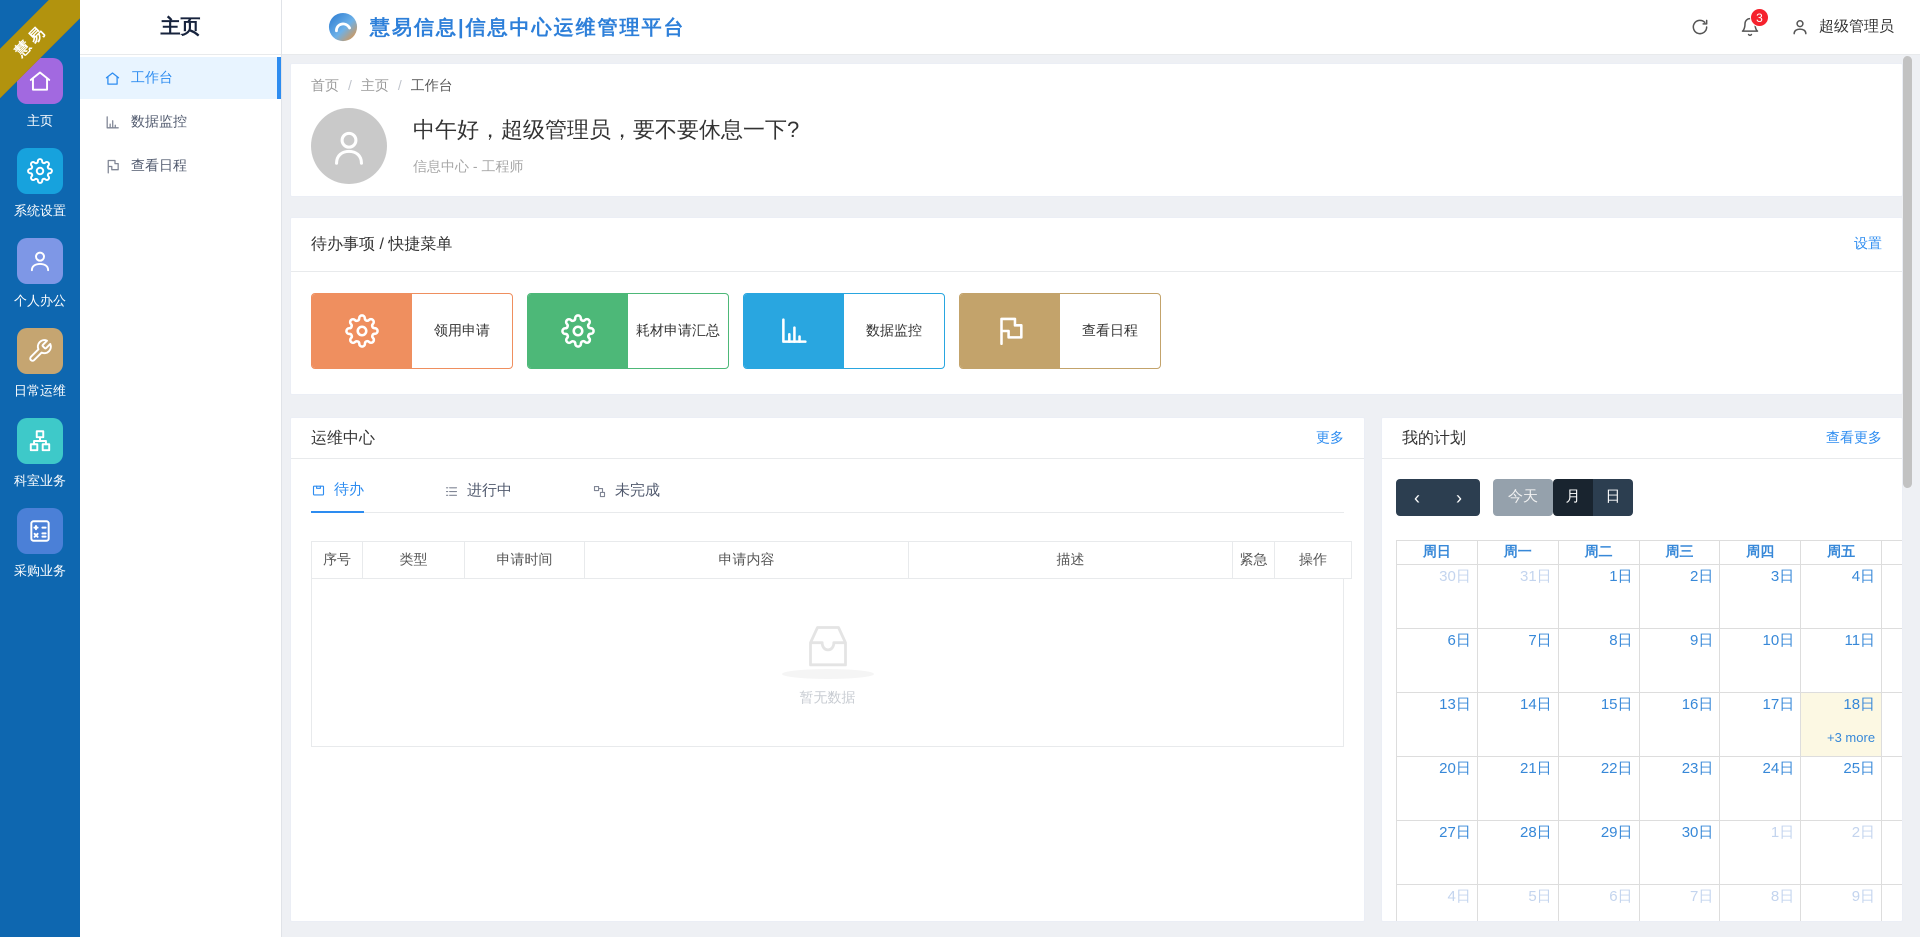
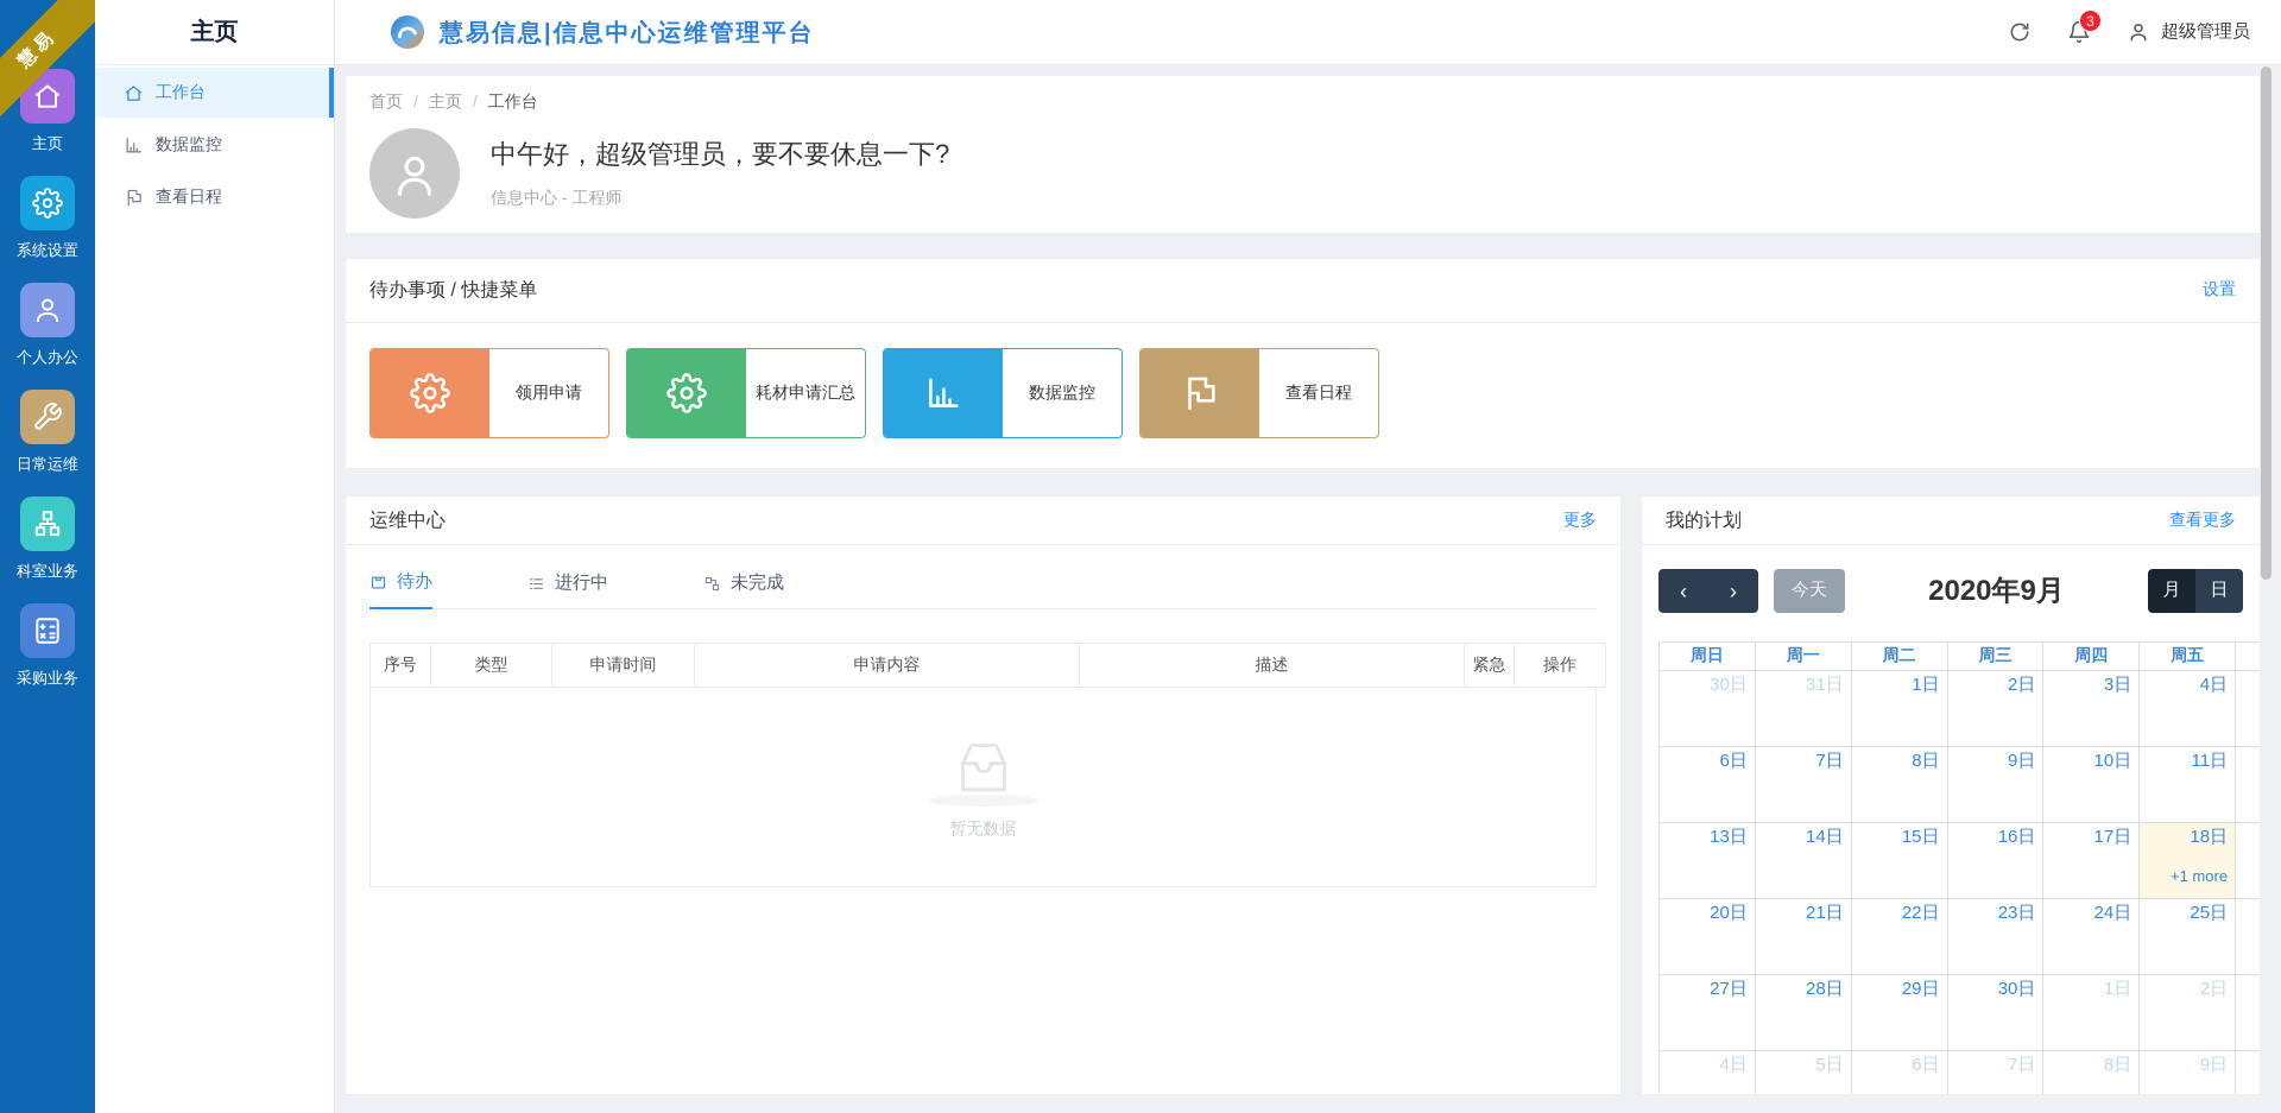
  主页
  系统设置
  个人办公
  日常运维
  科室业务
  采购业务
  主页
  工作台
  数据监控
  查看日程
  慧易信息|信息中心运维管理平台
  3
  超级管理员
  首页 / 主页 / 工作台
  中午好，超级管理员，要不要休息一下?
  信息中心 - 工程师
  待办事项 / 快捷菜单
  设置
  领用申请
  耗材申请汇总
  数据监控
  查看日程
  运维中心
  更多
  待办
  进行中
  未完成
  序号	类型	申请时间	申请内容	描述	紧急	操作
  暂无数据
  我的计划
  查看更多
  ‹
  ›
  今天
+ 2020年9月
  月
  日
  周日	周一	周二	周三	周四	周五
  30日	31日	1日	2日	3日	4日
  6日	7日	8日	9日	10日	11日
- 13日	14日	15日	16日	17日	18日+3 more
+ 13日	14日	15日	16日	17日	18日+1 more
  20日	21日	22日	23日	24日	25日
  27日	28日	29日	30日	1日	2日
  4日	5日	6日	7日	8日	9日
